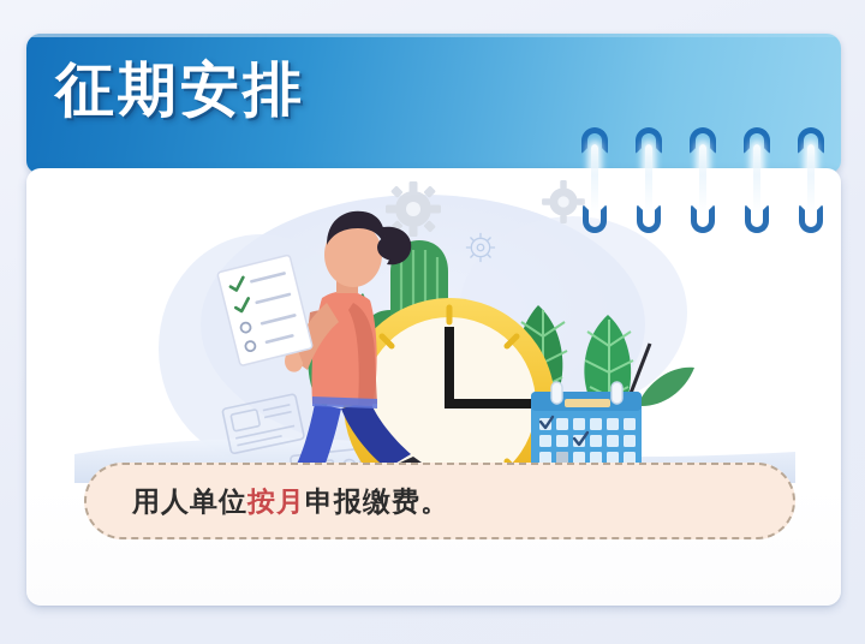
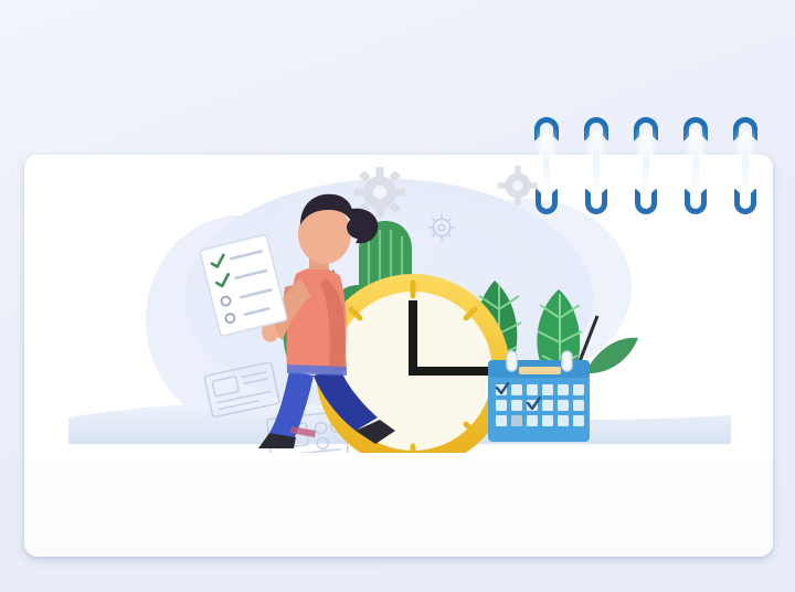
- 征期安排
- 用人单位按月申报缴费。
